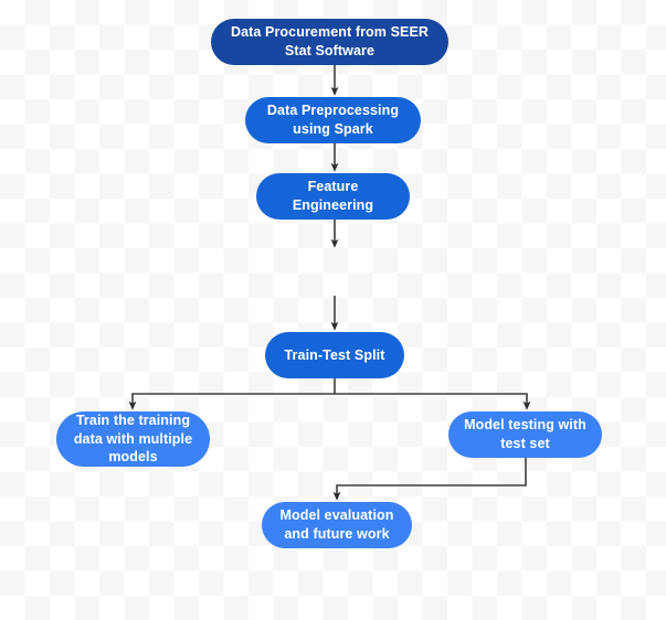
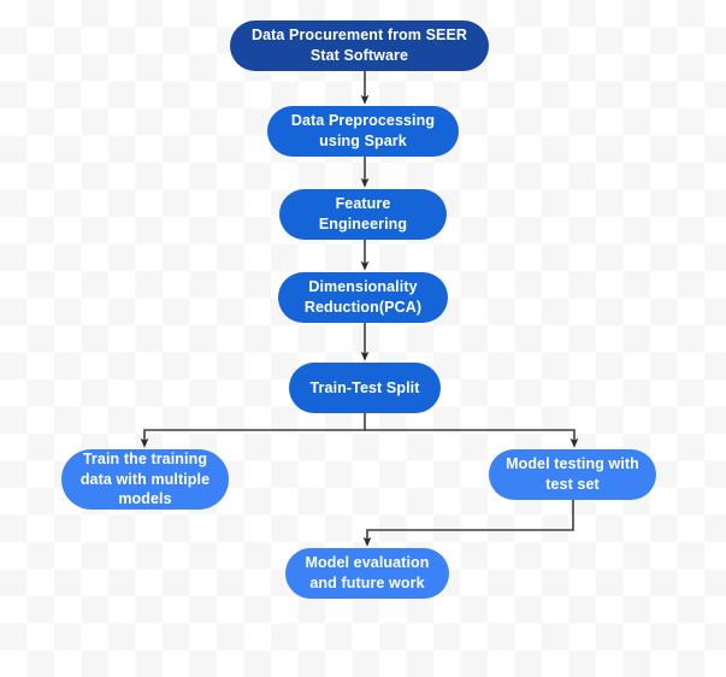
  Data Procurement from SEER
  Stat Software
  Data Preprocessing
  using Spark
  Feature
  Engineering
+ Dimensionality
+ Reduction(PCA)
  Train-Test Split
  Train the training
  data with multiple
  models
  Model testing with
  test set
  Model evaluation
  and future work
